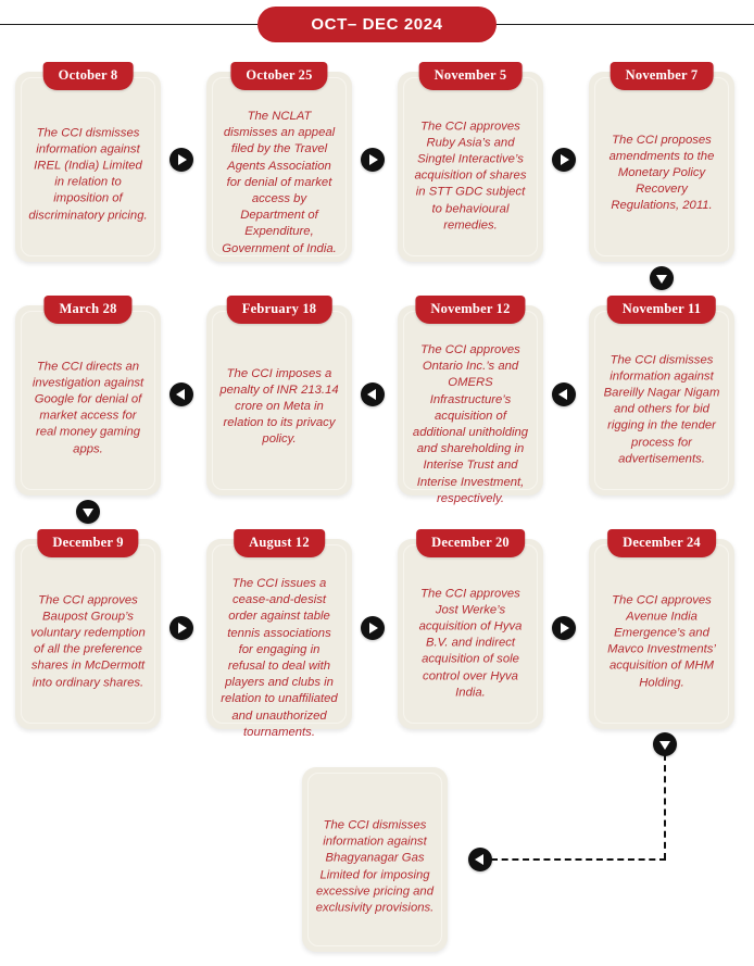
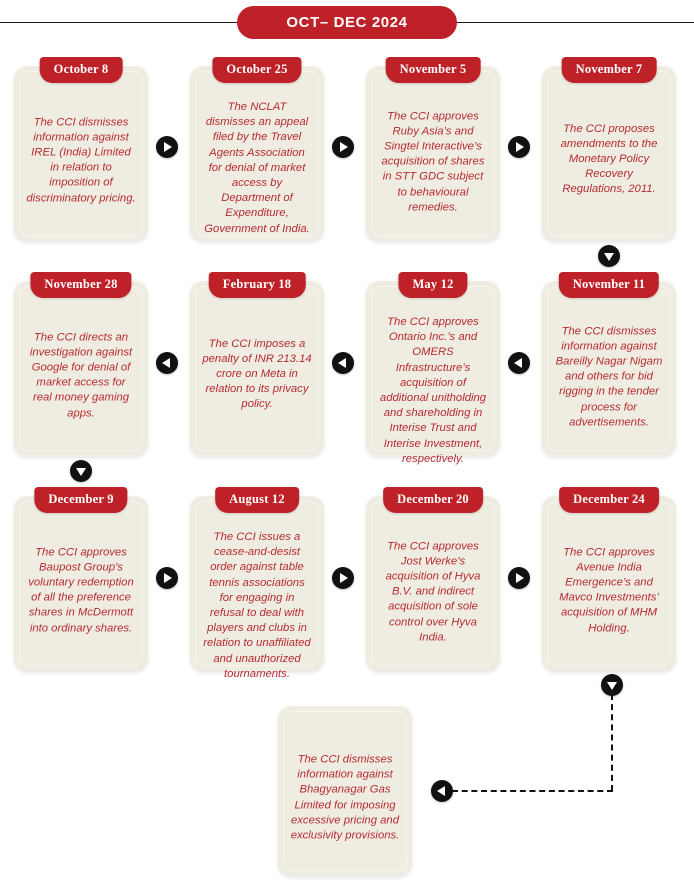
  OCT– DEC 2024
  October 8
  The CCI dismisses information against IREL (India) Limited in relation to imposition of discriminatory pricing.
  October 25
  The NCLAT dismisses an appeal filed by the Travel Agents Association for denial of market access by Department of Expenditure, Government of India.
  November 5
  The CCI approves Ruby Asia’s and Singtel Interactive’s acquisition of shares in STT GDC subject to behavioural remedies.
  November 7
  The CCI proposes amendments to the Monetary Policy Recovery Regulations, 2011.
- March 28
+ November 28
  The CCI directs an investigation against Google for denial of market access for real money gaming apps.
  February 18
  The CCI imposes a penalty of INR 213.14 crore on Meta in relation to its privacy policy.
- November 12
+ May 12
  The CCI approves Ontario Inc.’s and OMERS Infrastructure’s acquisition of additional unitholding and shareholding in Interise Trust and Interise Investment, respectively.
  November 11
  The CCI dismisses information against Bareilly Nagar Nigam and others for bid rigging in the tender process for advertisements.
  December 9
  The CCI approves Baupost Group’s voluntary redemption of all the preference shares in McDermott into ordinary shares.
  August 12
  The CCI issues a cease-and-desist order against table tennis associations for engaging in refusal to deal with players and clubs in relation to unaffiliated and unauthorized tournaments.
  December 20
  The CCI approves Jost Werke’s acquisition of Hyva B.V. and indirect acquisition of sole control over Hyva India.
  December 24
  The CCI approves Avenue India Emergence’s and Mavco Investments’ acquisition of MHM Holding.
  The CCI dismisses information against Bhagyanagar Gas Limited for imposing excessive pricing and exclusivity provisions.
